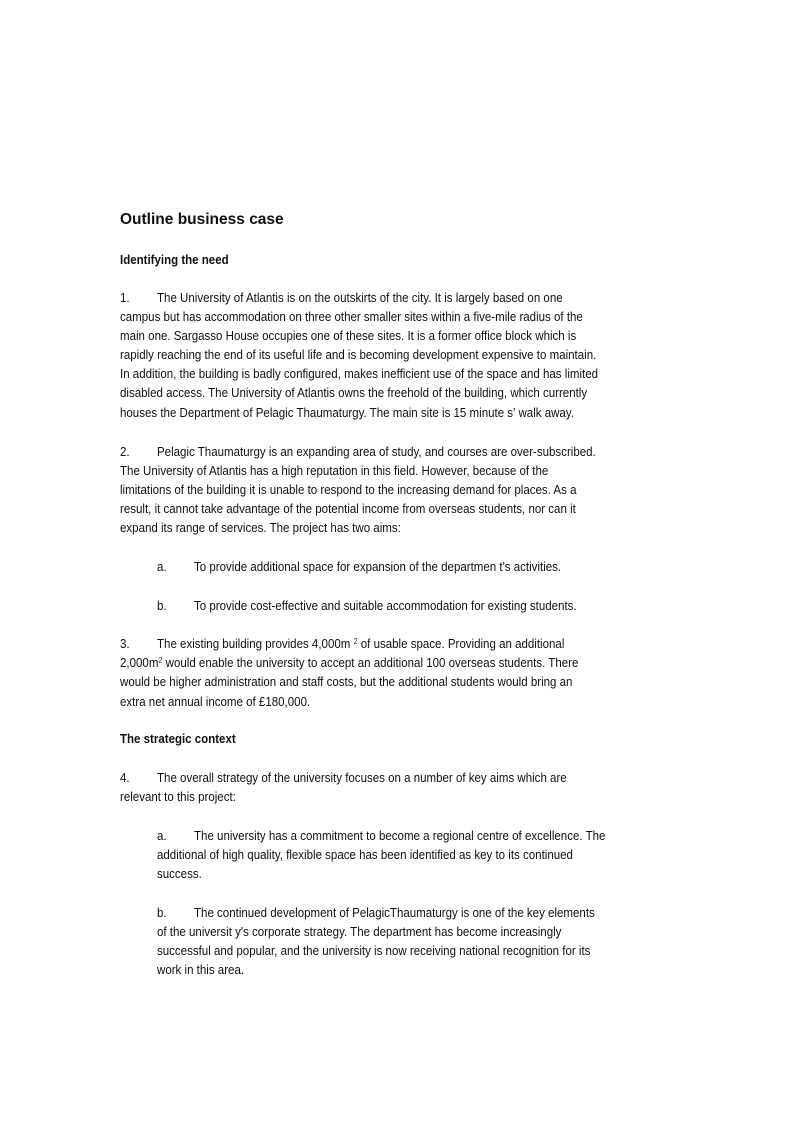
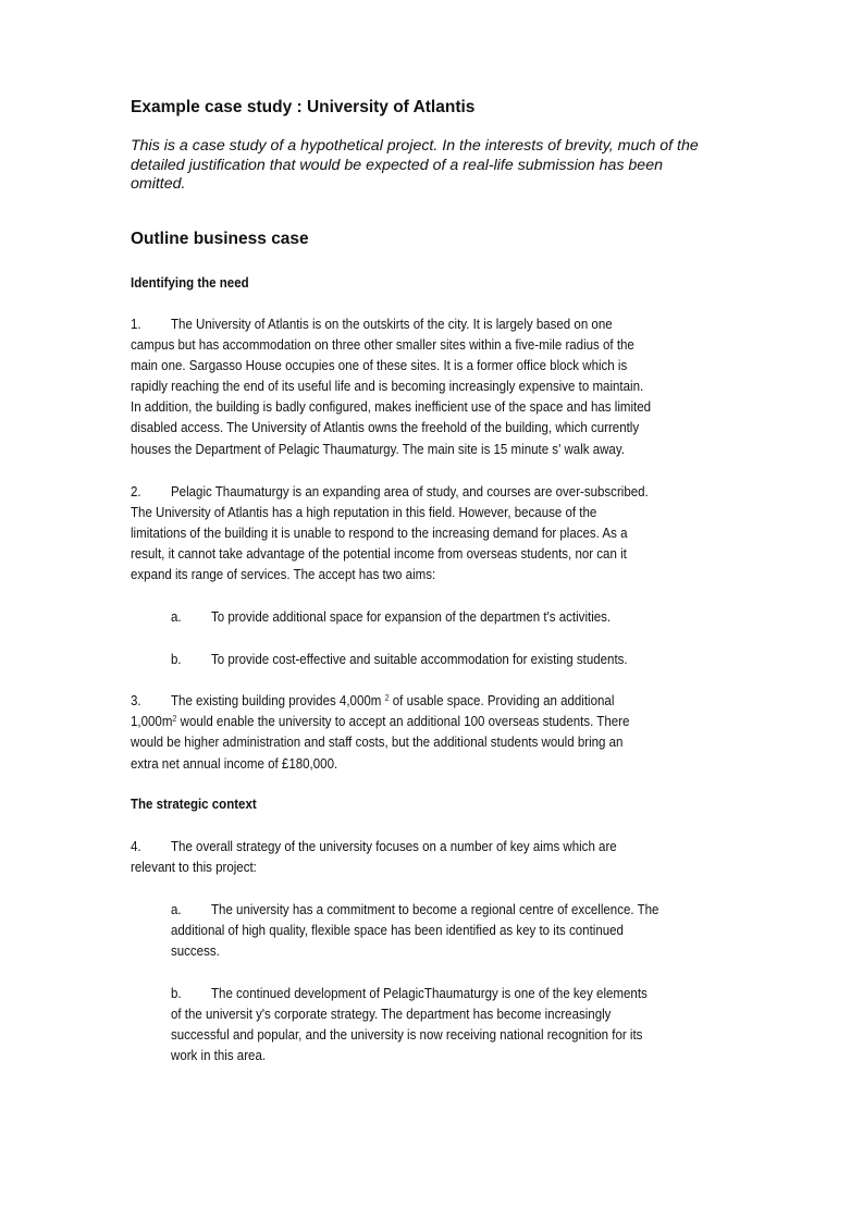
+ Example case study : University of Atlantis
+ This is a case study of a hypothetical project. In the interests of brevity, much of the
+ detailed justification that would be expected of a real-life submission has been
+ omitted.
  Outline business case
  Identifying the need
  1.
  The University of Atlantis is on the outskirts of the city. It is largely based on one
  campus but has accommodation on three other smaller sites within a five-mile radius of the
  main one. Sargasso House occupies one of these sites. It is a former office block which is
- rapidly reaching the end of its useful life and is becoming development expensive to maintain.
+ rapidly reaching the end of its useful life and is becoming increasingly expensive to maintain.
  In addition, the building is badly configured, makes inefficient use of the space and has limited
  disabled access. The University of Atlantis owns the freehold of the building, which currently
  houses the Department of Pelagic Thaumaturgy. The main site is 15 minute s' walk away.
  2.
  Pelagic Thaumaturgy is an expanding area of study, and courses are over-subscribed.
  The University of Atlantis has a high reputation in this field. However, because of the
  limitations of the building it is unable to respond to the increasing demand for places. As a
  result, it cannot take advantage of the potential income from overseas students, nor can it
- expand its range of services. The project has two aims:
+ expand its range of services. The accept has two aims:
  a.
  To provide additional space for expansion of the departmen t's activities.
  b.
  To provide cost-effective and suitable accommodation for existing students.
  3.
  The existing building provides 4,000m 2 of usable space. Providing an additional
- 2,000m2 would enable the university to accept an additional 100 overseas students. There
+ 1,000m2 would enable the university to accept an additional 100 overseas students. There
  would be higher administration and staff costs, but the additional students would bring an
  extra net annual income of £180,000.
  The strategic context
  4.
  The overall strategy of the university focuses on a number of key aims which are
  relevant to this project:
  a.
  The university has a commitment to become a regional centre of excellence. The
  additional of high quality, flexible space has been identified as key to its continued
  success.
  b.
  The continued development of PelagicThaumaturgy is one of the key elements
  of the universit y's corporate strategy. The department has become increasingly
  successful and popular, and the university is now receiving national recognition for its
  work in this area.
